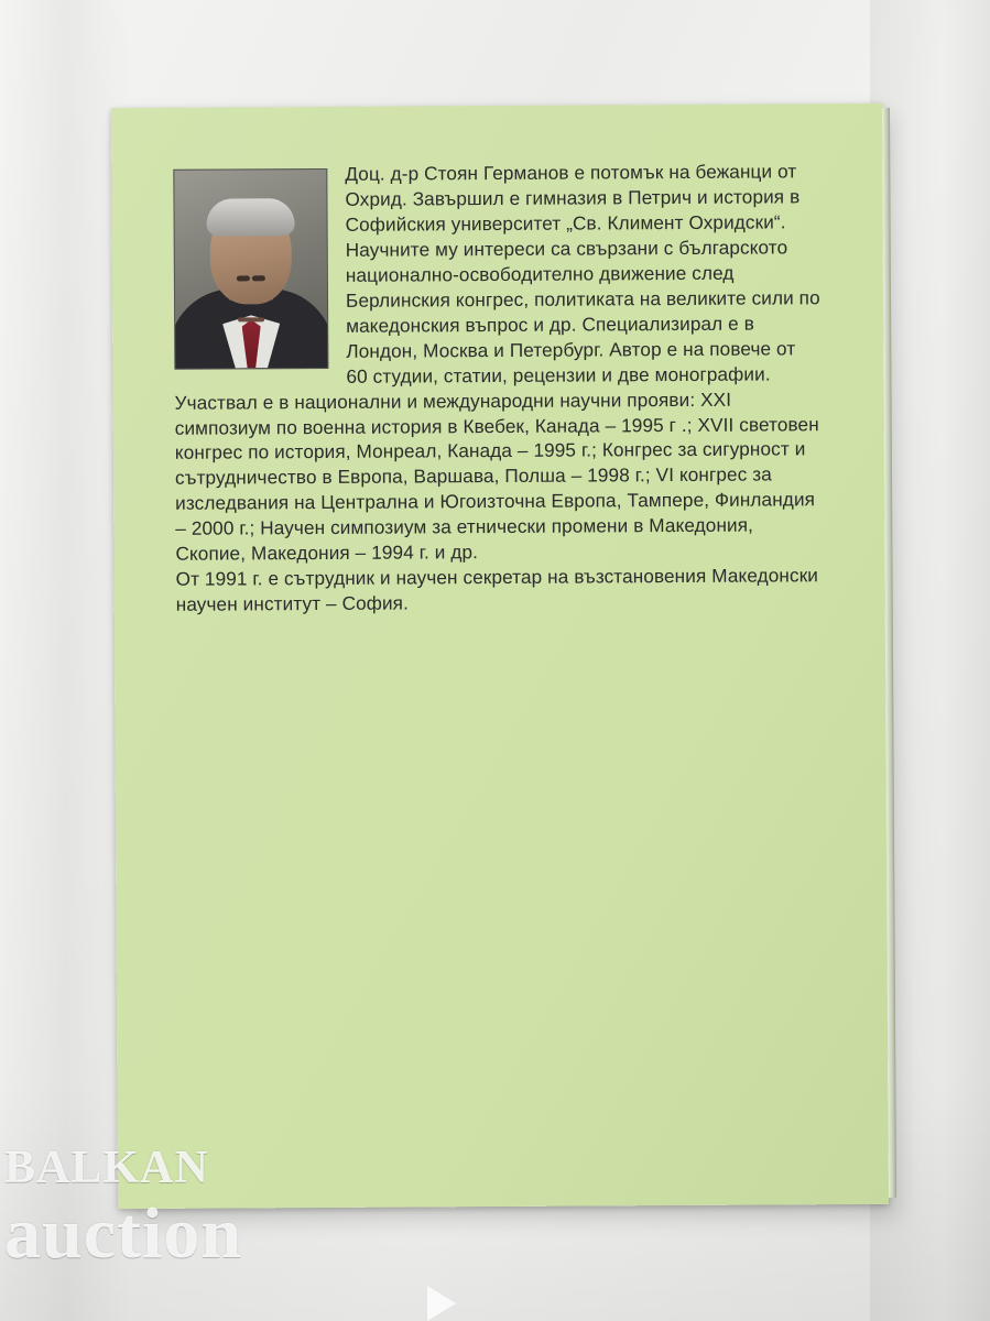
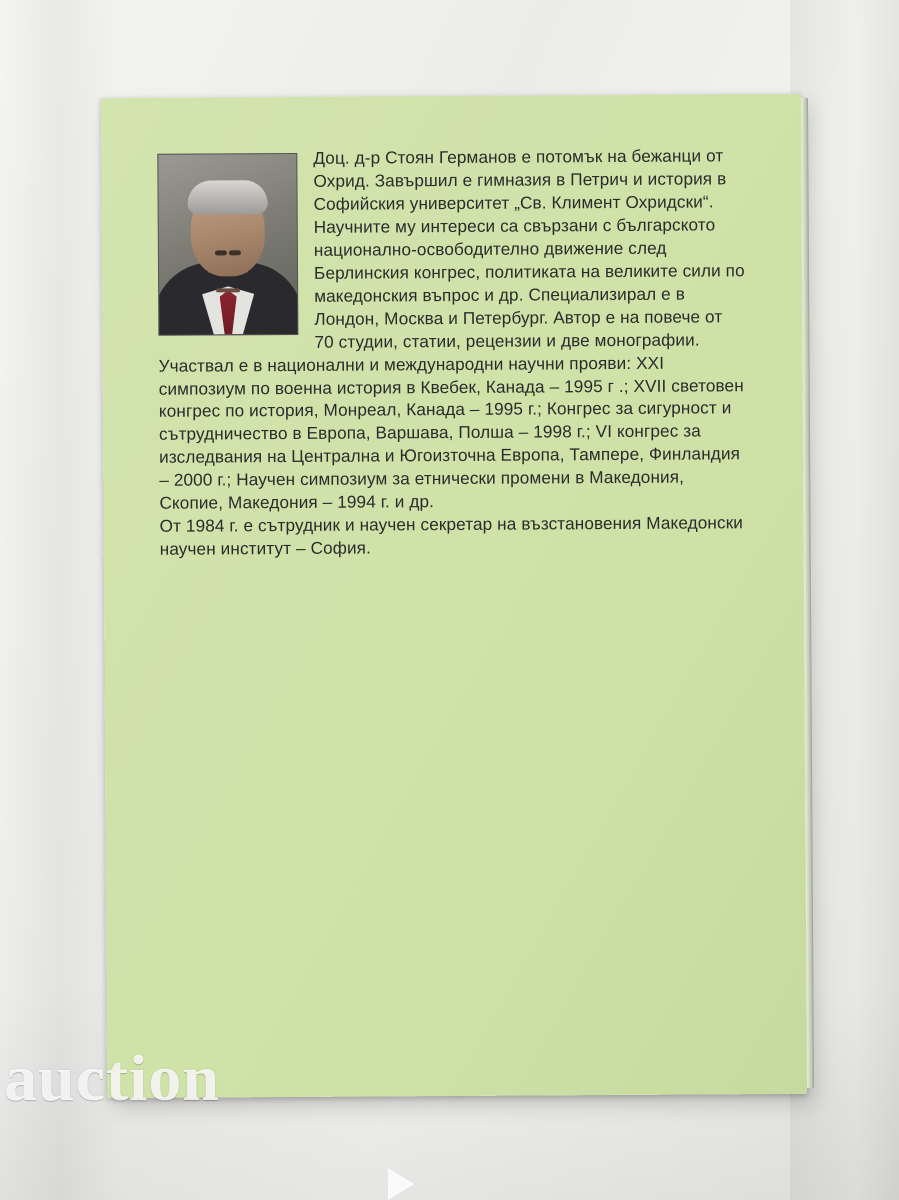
- Доц. д-р Стоян Германов е потомък на бежанци от Охрид. Завършил е гимназия в Петрич и история в Софийския университет „Св. Климент Охридски“. Научните му интереси са свързани с българското национално-освободително движение след Берлинския конгрес, политиката на великите сили по македонския въпрос и др. Специализирал е в Лондон, Москва и Петербург. Автор е на повече от 60 студии, статии, рецензии и две монографии. Участвал е в национални и международни научни прояви: XXI симпозиум по военна история в Квебек, Канада – 1995 г .; XVII световен конгрес по история, Монреал, Канада – 1995 г.; Конгрес за сигурност и сътрудничество в Европа, Варшава, Полша – 1998 г.; VI конгрес за изследвания на Централна и Югоизточна Европа, Тампере, Финландия – 2000 г.; Научен симпозиум за етнически промени в Македония, Скопие, Македония – 1994 г. и др.
+ Доц. д-р Стоян Германов е потомък на бежанци от Охрид. Завършил е гимназия в Петрич и история в Софийския университет „Св. Климент Охридски“. Научните му интереси са свързани с българското национално-освободително движение след Берлинския конгрес, политиката на великите сили по македонския въпрос и др. Специализирал е в Лондон, Москва и Петербург. Автор е на повече от 70 студии, статии, рецензии и две монографии. Участвал е в национални и международни научни прояви: XXI симпозиум по военна история в Квебек, Канада – 1995 г .; XVII световен конгрес по история, Монреал, Канада – 1995 г.; Конгрес за сигурност и сътрудничество в Европа, Варшава, Полша – 1998 г.; VI конгрес за изследвания на Централна и Югоизточна Европа, Тампере, Финландия – 2000 г.; Научен симпозиум за етнически промени в Македония, Скопие, Македония – 1994 г. и др.
- От 1991 г. е сътрудник и научен секретар на възстановения Македонски научен институт – София.
+ От 1984 г. е сътрудник и научен секретар на възстановения Македонски научен институт – София.
- BALKAN
  auction
